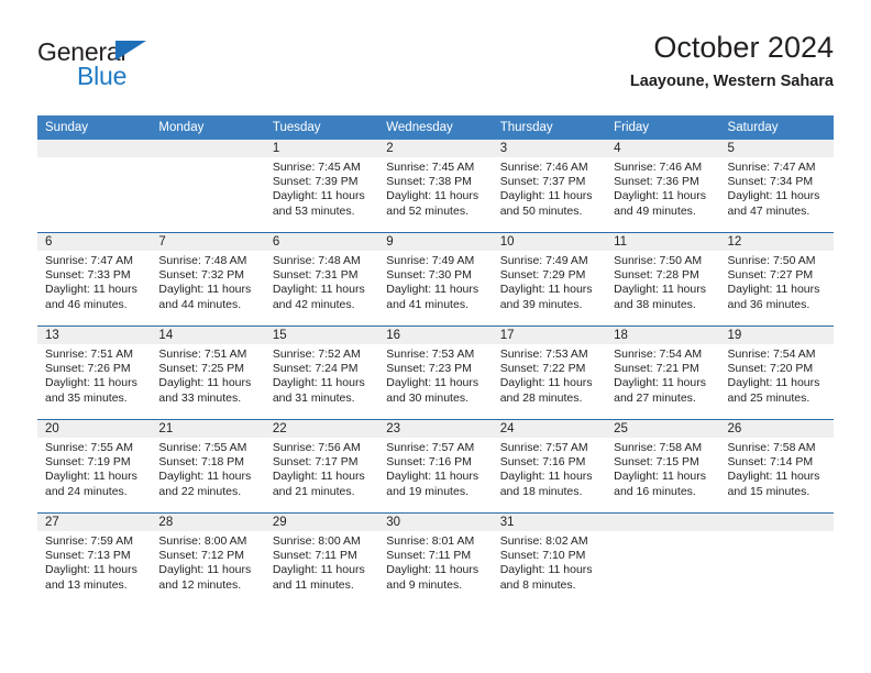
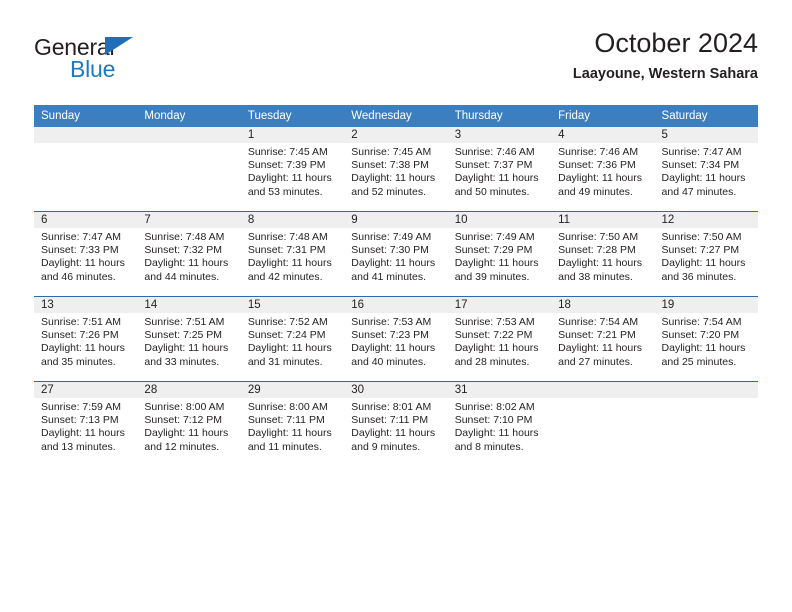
  General
  Blue
  October 2024
  Laayoune, Western Sahara
  Sunday	Monday	Tuesday	Wednesday	Thursday	Friday	Saturday
  		1 Sunrise: 7:45 AM Sunset: 7:39 PM Daylight: 11 hours and 53 minutes.	2 Sunrise: 7:45 AM Sunset: 7:38 PM Daylight: 11 hours and 52 minutes.	3 Sunrise: 7:46 AM Sunset: 7:37 PM Daylight: 11 hours and 50 minutes.	4 Sunrise: 7:46 AM Sunset: 7:36 PM Daylight: 11 hours and 49 minutes.	5 Sunrise: 7:47 AM Sunset: 7:34 PM Daylight: 11 hours and 47 minutes.
- 6 Sunrise: 7:47 AM Sunset: 7:33 PM Daylight: 11 hours and 46 minutes.	7 Sunrise: 7:48 AM Sunset: 7:32 PM Daylight: 11 hours and 44 minutes.	6 Sunrise: 7:48 AM Sunset: 7:31 PM Daylight: 11 hours and 42 minutes.	9 Sunrise: 7:49 AM Sunset: 7:30 PM Daylight: 11 hours and 41 minutes.	10 Sunrise: 7:49 AM Sunset: 7:29 PM Daylight: 11 hours and 39 minutes.	11 Sunrise: 7:50 AM Sunset: 7:28 PM Daylight: 11 hours and 38 minutes.	12 Sunrise: 7:50 AM Sunset: 7:27 PM Daylight: 11 hours and 36 minutes.
+ 6 Sunrise: 7:47 AM Sunset: 7:33 PM Daylight: 11 hours and 46 minutes.	7 Sunrise: 7:48 AM Sunset: 7:32 PM Daylight: 11 hours and 44 minutes.	8 Sunrise: 7:48 AM Sunset: 7:31 PM Daylight: 11 hours and 42 minutes.	9 Sunrise: 7:49 AM Sunset: 7:30 PM Daylight: 11 hours and 41 minutes.	10 Sunrise: 7:49 AM Sunset: 7:29 PM Daylight: 11 hours and 39 minutes.	11 Sunrise: 7:50 AM Sunset: 7:28 PM Daylight: 11 hours and 38 minutes.	12 Sunrise: 7:50 AM Sunset: 7:27 PM Daylight: 11 hours and 36 minutes.
- 13 Sunrise: 7:51 AM Sunset: 7:26 PM Daylight: 11 hours and 35 minutes.	14 Sunrise: 7:51 AM Sunset: 7:25 PM Daylight: 11 hours and 33 minutes.	15 Sunrise: 7:52 AM Sunset: 7:24 PM Daylight: 11 hours and 31 minutes.	16 Sunrise: 7:53 AM Sunset: 7:23 PM Daylight: 11 hours and 30 minutes.	17 Sunrise: 7:53 AM Sunset: 7:22 PM Daylight: 11 hours and 28 minutes.	18 Sunrise: 7:54 AM Sunset: 7:21 PM Daylight: 11 hours and 27 minutes.	19 Sunrise: 7:54 AM Sunset: 7:20 PM Daylight: 11 hours and 25 minutes.
+ 13 Sunrise: 7:51 AM Sunset: 7:26 PM Daylight: 11 hours and 35 minutes.	14 Sunrise: 7:51 AM Sunset: 7:25 PM Daylight: 11 hours and 33 minutes.	15 Sunrise: 7:52 AM Sunset: 7:24 PM Daylight: 11 hours and 31 minutes.	16 Sunrise: 7:53 AM Sunset: 7:23 PM Daylight: 11 hours and 40 minutes.	17 Sunrise: 7:53 AM Sunset: 7:22 PM Daylight: 11 hours and 28 minutes.	18 Sunrise: 7:54 AM Sunset: 7:21 PM Daylight: 11 hours and 27 minutes.	19 Sunrise: 7:54 AM Sunset: 7:20 PM Daylight: 11 hours and 25 minutes.
- 20 Sunrise: 7:55 AM Sunset: 7:19 PM Daylight: 11 hours and 24 minutes.	21 Sunrise: 7:55 AM Sunset: 7:18 PM Daylight: 11 hours and 22 minutes.	22 Sunrise: 7:56 AM Sunset: 7:17 PM Daylight: 11 hours and 21 minutes.	23 Sunrise: 7:57 AM Sunset: 7:16 PM Daylight: 11 hours and 19 minutes.	24 Sunrise: 7:57 AM Sunset: 7:16 PM Daylight: 11 hours and 18 minutes.	25 Sunrise: 7:58 AM Sunset: 7:15 PM Daylight: 11 hours and 16 minutes.	26 Sunrise: 7:58 AM Sunset: 7:14 PM Daylight: 11 hours and 15 minutes.
  27 Sunrise: 7:59 AM Sunset: 7:13 PM Daylight: 11 hours and 13 minutes.	28 Sunrise: 8:00 AM Sunset: 7:12 PM Daylight: 11 hours and 12 minutes.	29 Sunrise: 8:00 AM Sunset: 7:11 PM Daylight: 11 hours and 11 minutes.	30 Sunrise: 8:01 AM Sunset: 7:11 PM Daylight: 11 hours and 9 minutes.	31 Sunrise: 8:02 AM Sunset: 7:10 PM Daylight: 11 hours and 8 minutes.
